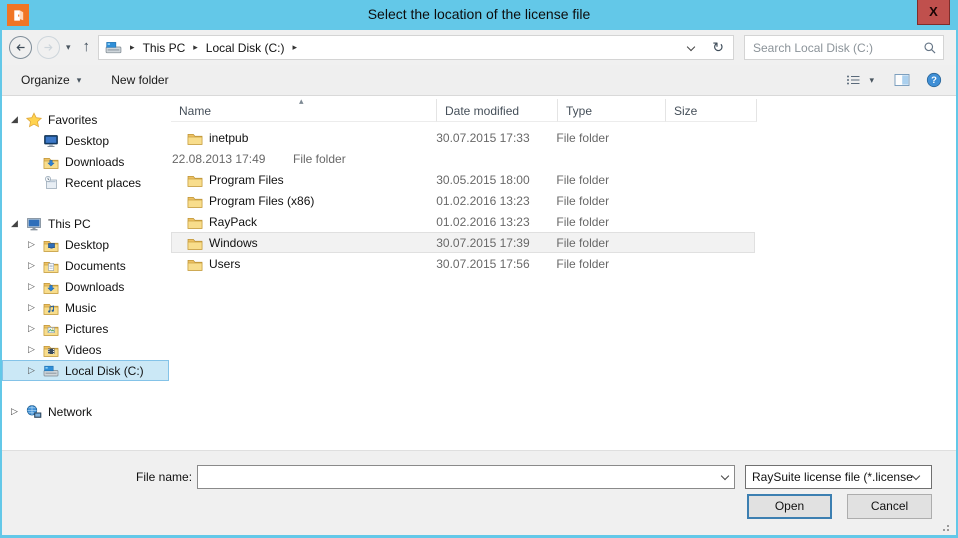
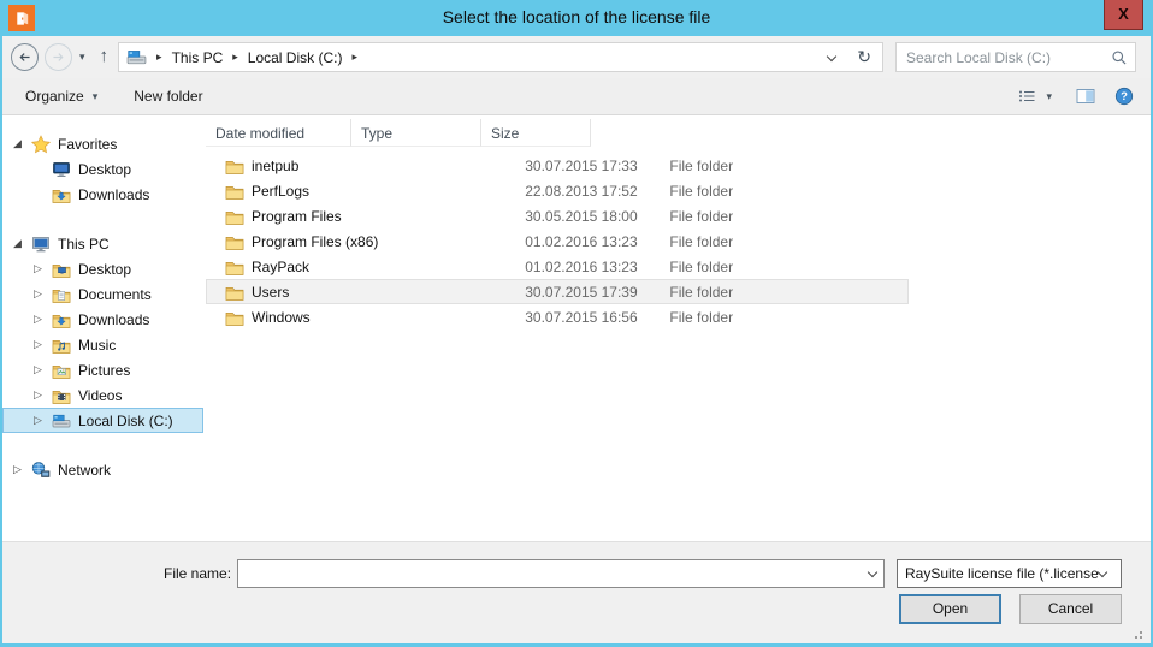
  Select the location of the license file
  X
  ▾
  ↑
  ▸
  This PC
  ▸
  Local Disk (C:)
  ▸
  ↻
  Search Local Disk (C:)
  Organize
  ▾
  New folder
  ▾
  ?
  ◢
  Favorites
  Desktop
  Downloads
- Recent places
  ◢
  This PC
  ▷
  Desktop
  ▷
  Documents
  ▷
  Downloads
  ▷
  Music
  ▷
  Pictures
  ▷
  Videos
  ▷
  Local Disk (C:)
  ▷
  Network
- Name
- ▴
  Date modified
  Type
  Size
  inetpub
  30.07.2015 17:33
  File folder
+ PerfLogs
- 22.08.2013 17:49
+ 22.08.2013 17:52
  File folder
  Program Files
  30.05.2015 18:00
  File folder
  Program Files (x86)
  01.02.2016 13:23
  File folder
  RayPack
  01.02.2016 13:23
  File folder
- Windows
+ Users
  30.07.2015 17:39
  File folder
- Users
+ Windows
- 30.07.2015 17:56
+ 30.07.2015 16:56
  File folder
  File name:
  RaySuite license file (*.license
  Open
  Cancel
